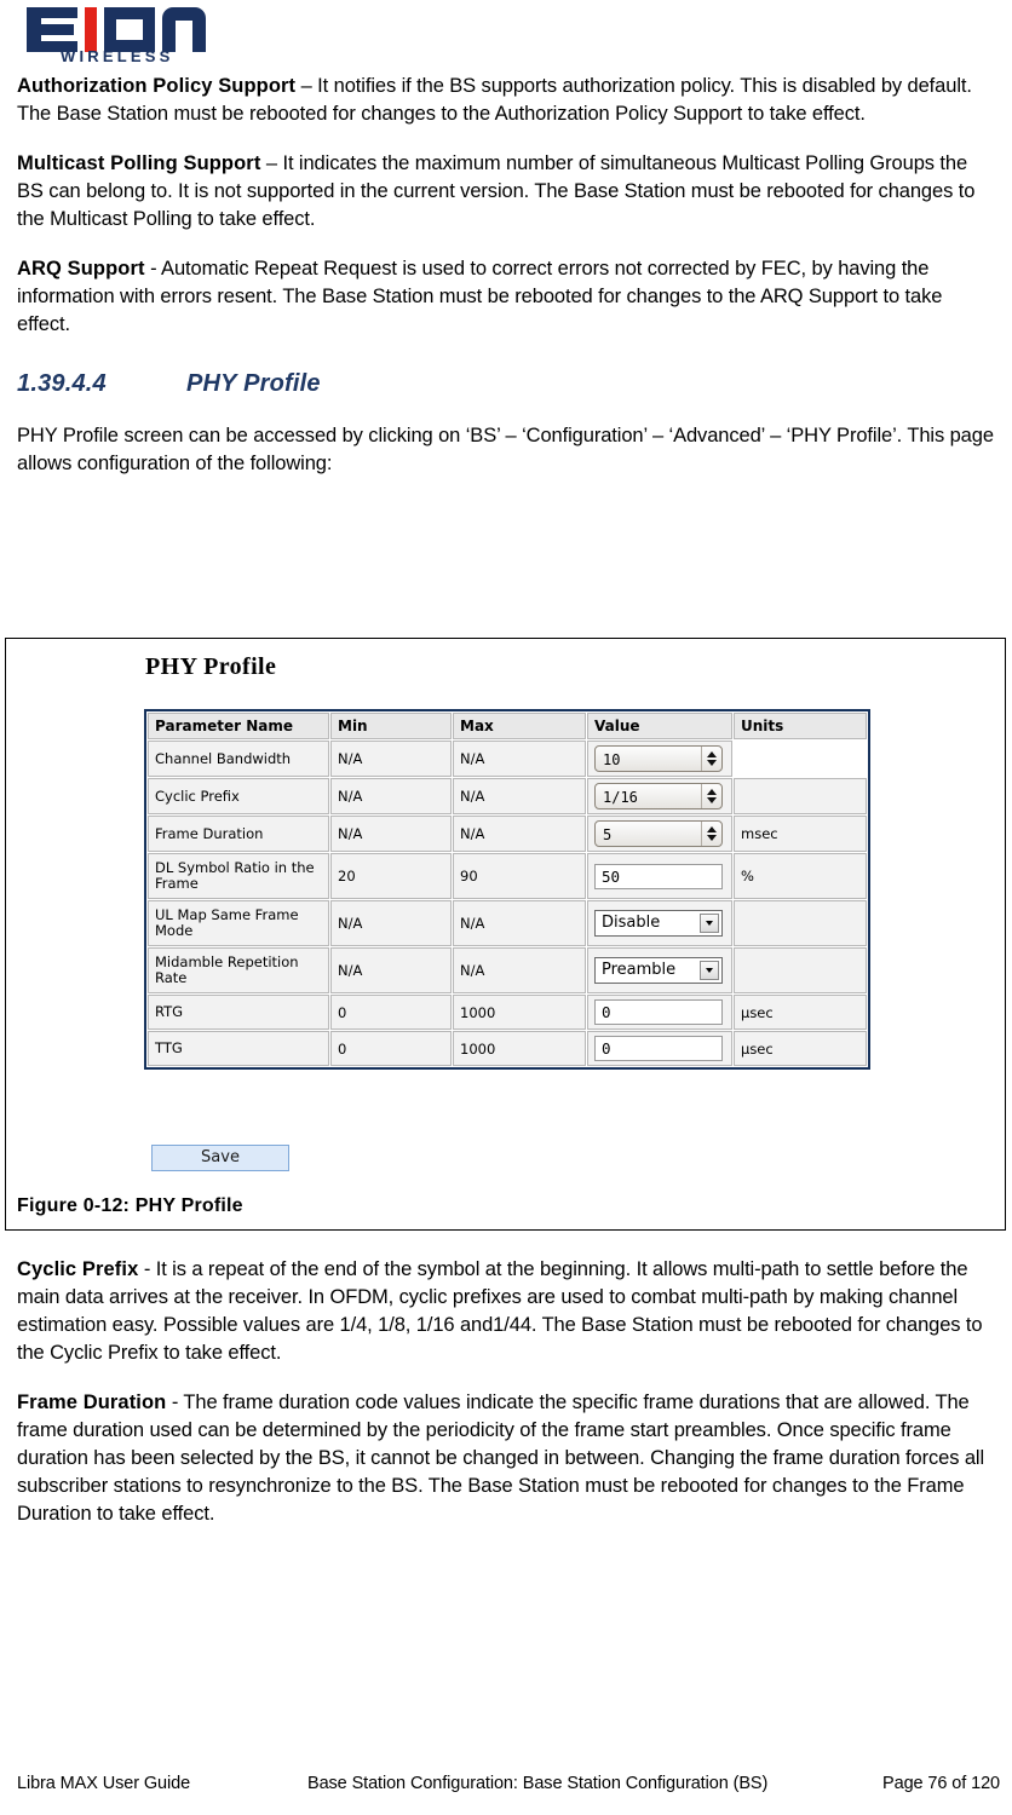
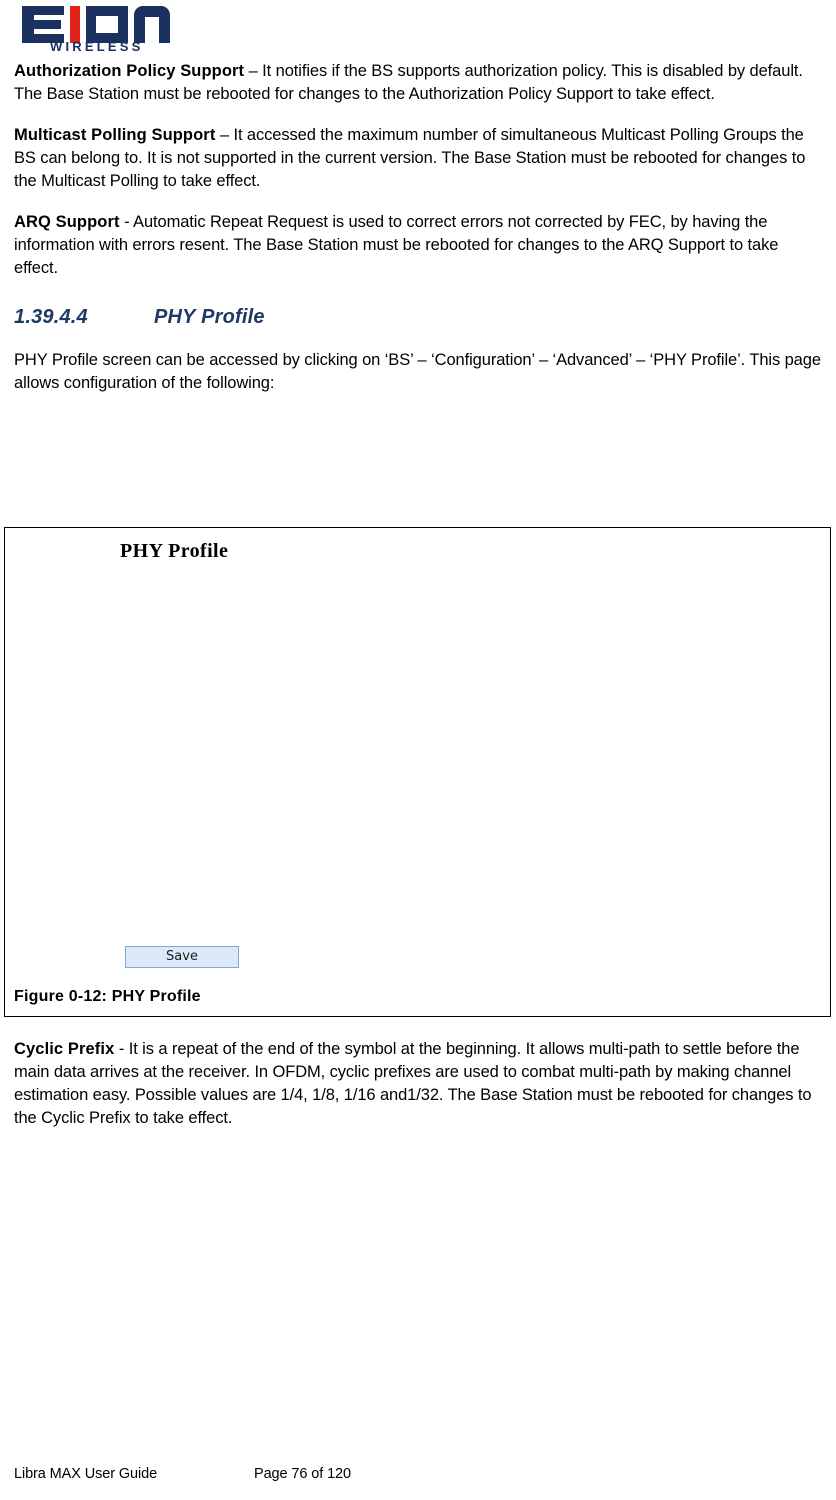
  WIRELESS
  Authorization Policy Support – It notifies if the BS supports authorization policy. This is disabled by default. The Base Station must be rebooted for changes to the Authorization Policy Support to take effect.
- Multicast Polling Support – It indicates the maximum number of simultaneous Multicast Polling Groups the BS can belong to. It is not supported in the current version. The Base Station must be rebooted for changes to the Multicast Polling to take effect.
+ Multicast Polling Support – It accessed the maximum number of simultaneous Multicast Polling Groups the BS can belong to. It is not supported in the current version. The Base Station must be rebooted for changes to the Multicast Polling to take effect.
  ARQ Support - Automatic Repeat Request is used to correct errors not corrected by FEC, by having the information with errors resent. The Base Station must be rebooted for changes to the ARQ Support to take effect.
  1.39.4.4 PHY Profile
  PHY Profile screen can be accessed by clicking on ‘BS’ – ‘Configuration’ – ‘Advanced’ – ‘PHY Profile’. This page allows configuration of the following:
  PHY Profile
- Parameter Name	Min	Max	Value	Units
- Channel Bandwidth	N/A	N/A	10
- Cyclic Prefix	N/A	N/A	1/16
- Frame Duration	N/A	N/A	5	msec
- DL Symbol Ratio in the Frame	20	90	50	%
- UL Map Same Frame Mode	N/A	N/A	Disable
- Midamble Repetition Rate	N/A	N/A	Preamble
- RTG	0	1000	0	µsec
- TTG	0	1000	0	µsec
  Save
  Figure 0-12: PHY Profile
- Cyclic Prefix - It is a repeat of the end of the symbol at the beginning. It allows multi-path to settle before the main data arrives at the receiver. In OFDM, cyclic prefixes are used to combat multi-path by making channel estimation easy. Possible values are 1/4, 1/8, 1/16 and1/44. The Base Station must be rebooted for changes to the Cyclic Prefix to take effect.
+ Cyclic Prefix - It is a repeat of the end of the symbol at the beginning. It allows multi-path to settle before the main data arrives at the receiver. In OFDM, cyclic prefixes are used to combat multi-path by making channel estimation easy. Possible values are 1/4, 1/8, 1/16 and1/32. The Base Station must be rebooted for changes to the Cyclic Prefix to take effect.
- Frame Duration - The frame duration code values indicate the specific frame durations that are allowed. The frame duration used can be determined by the periodicity of the frame start preambles. Once specific frame duration has been selected by the BS, it cannot be changed in between. Changing the frame duration forces all subscriber stations to resynchronize to the BS. The Base Station must be rebooted for changes to the Frame Duration to take effect.
  Libra MAX User Guide
- Base Station Configuration: Base Station Configuration (BS)
  Page 76 of 120
